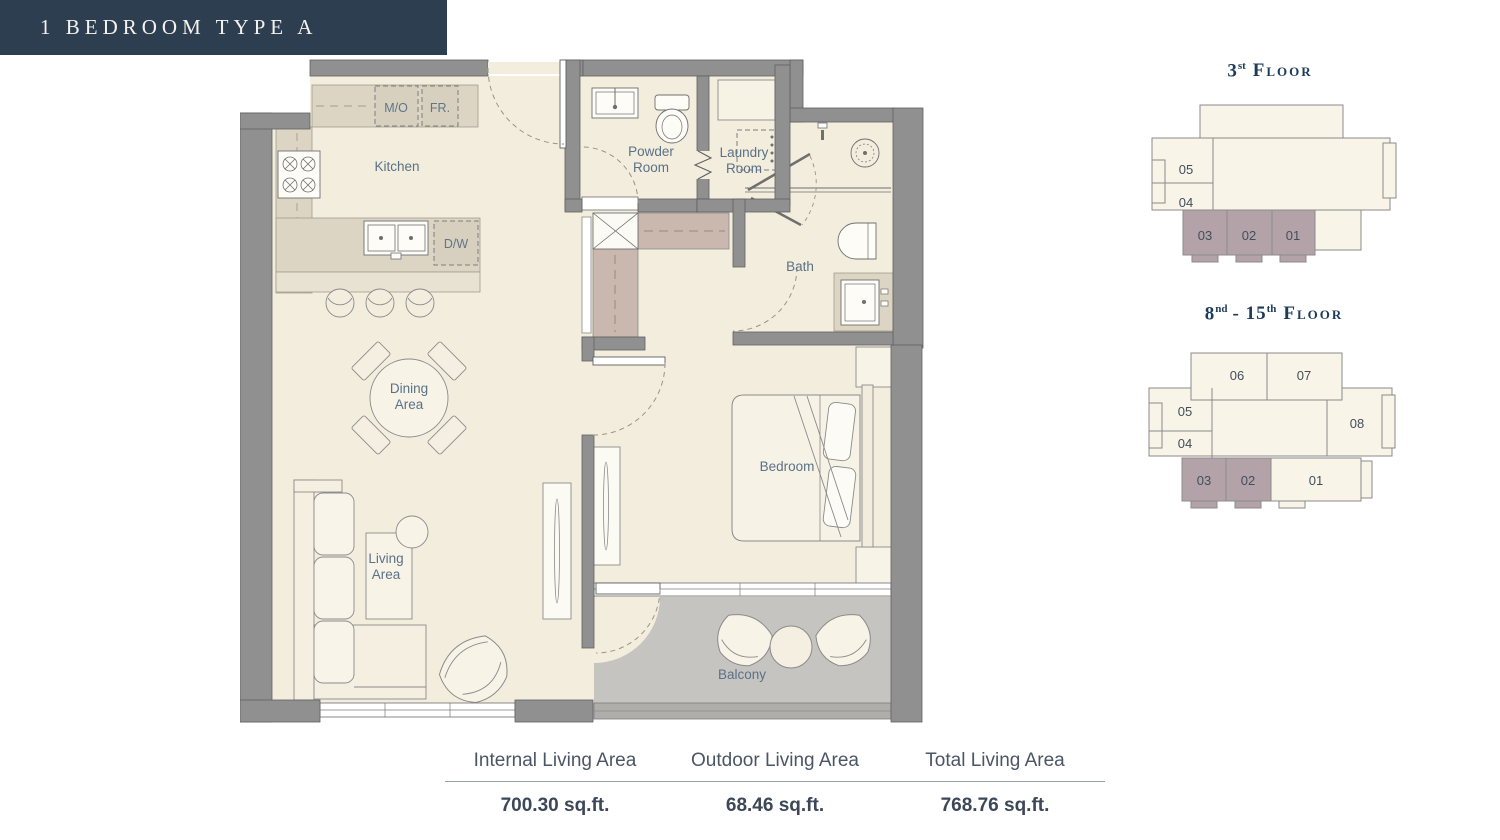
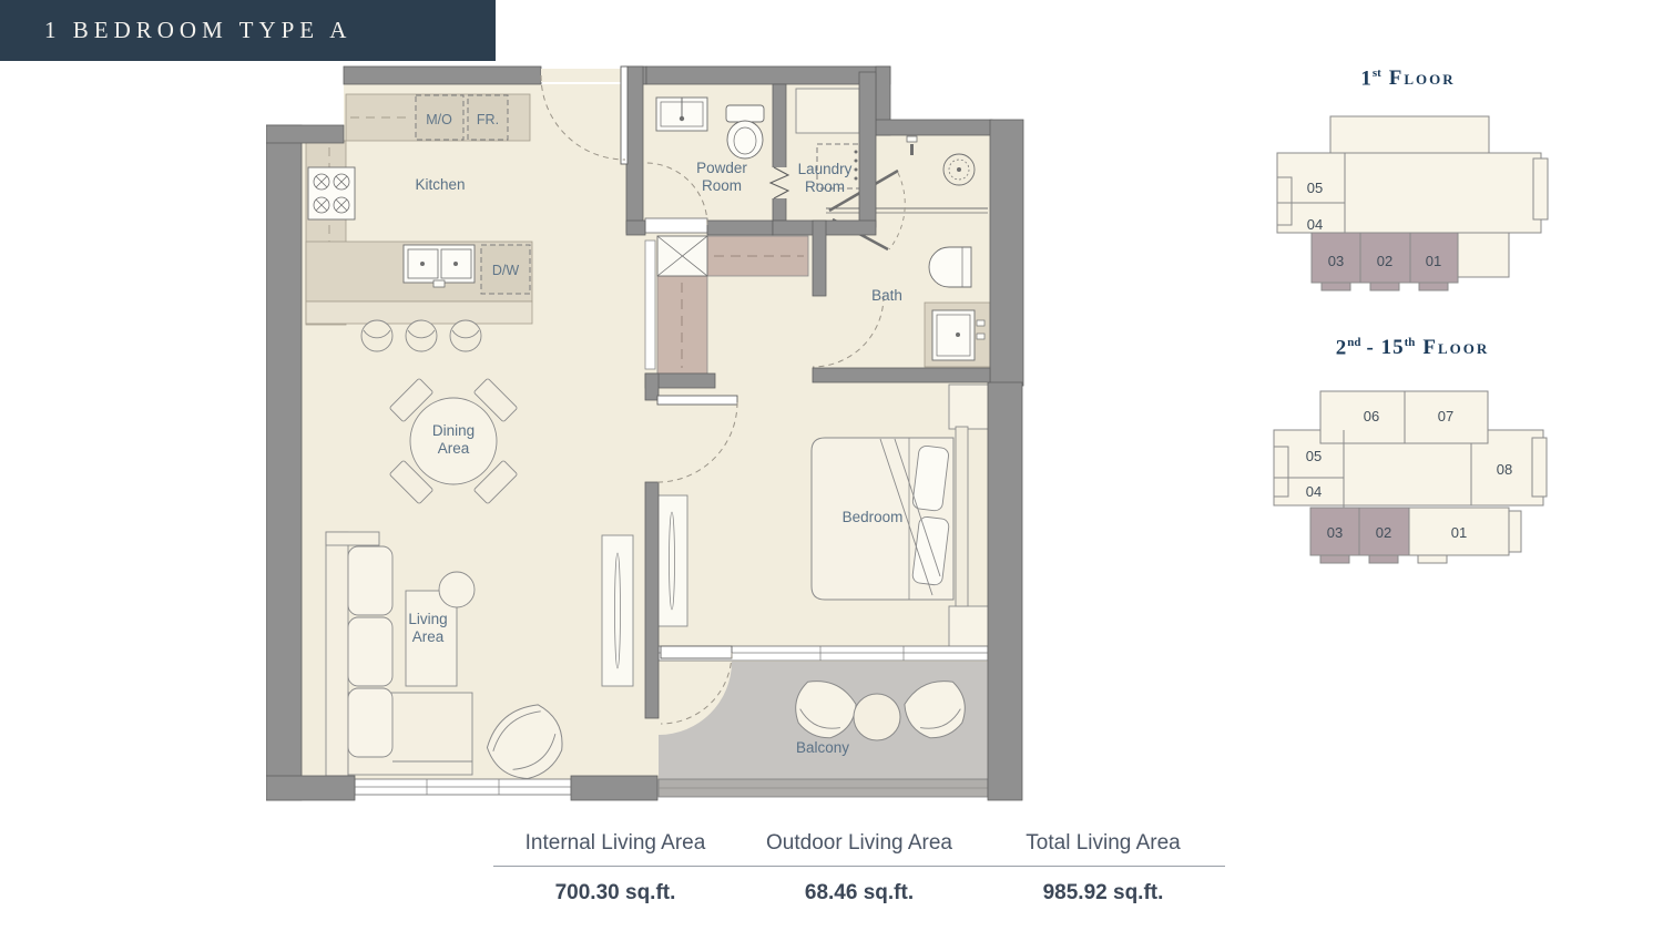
  1 BEDROOM TYPE A
  Kitchen
  Powder
  Room
  Laundry
  Room
  Bath
  Bedroom
  Dining
  Area
  Living
  Area
  Balcony
  M/O
  FR.
  D/W
- 3st Floor
+ 1st Floor
  05
  04
  03
  02
  01
- 8nd - 15th Floor
+ 2nd - 15th Floor
  06
  07
  05
  04
  08
  03
  02
  01
  Internal Living Area
  Outdoor Living Area
  Total Living Area
  700.30 sq.ft.
  68.46 sq.ft.
- 768.76 sq.ft.
+ 985.92 sq.ft.
